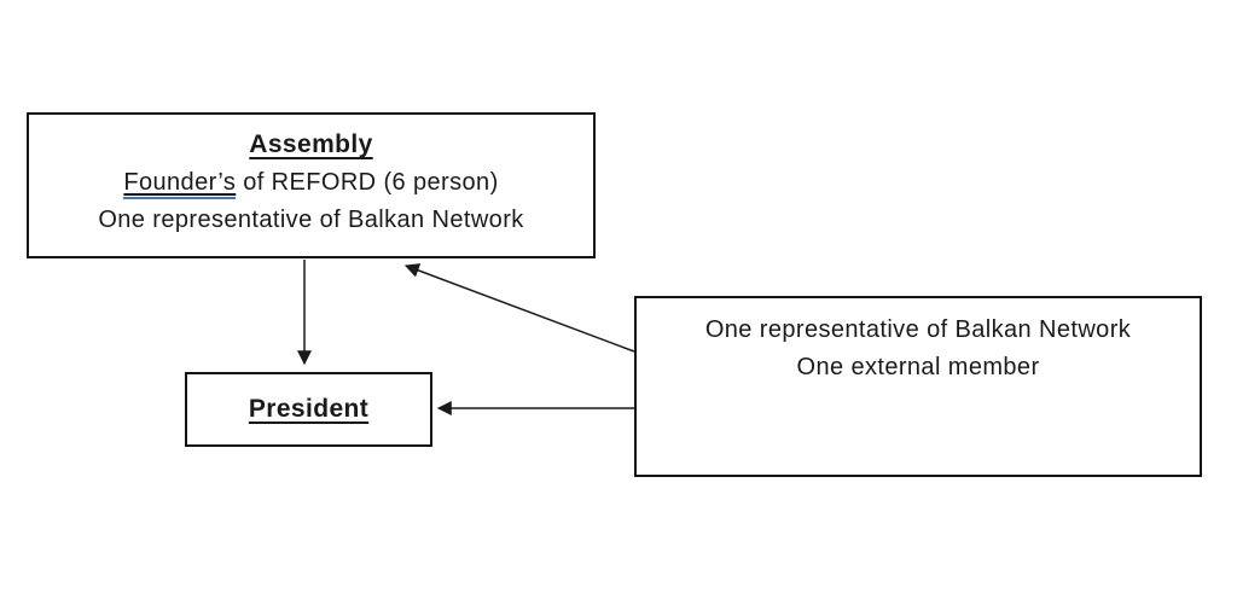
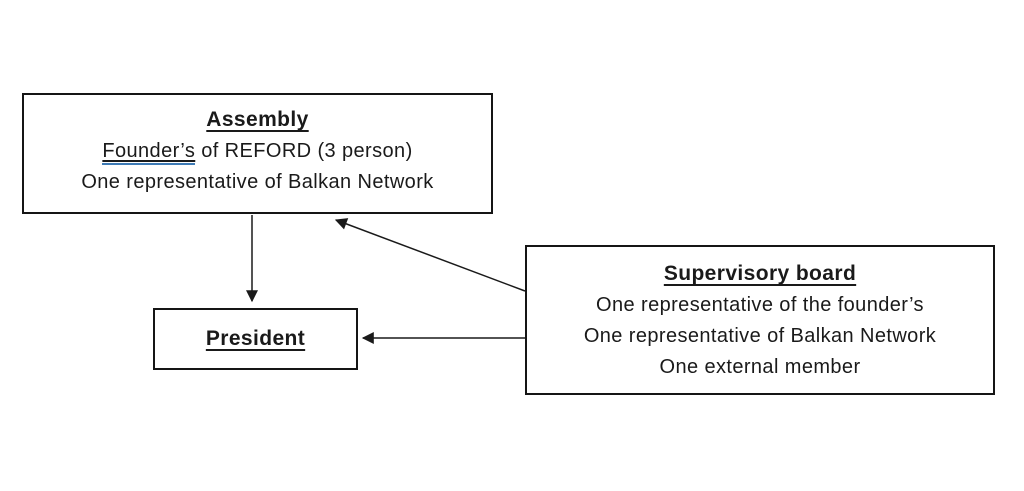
  Assembly
- Founder’s of REFORD (6 person)
+ Founder’s of REFORD (3 person)
  One representative of Balkan Network
  President
+ Supervisory board
+ One representative of the founder’s
  One representative of Balkan Network
  One external member
